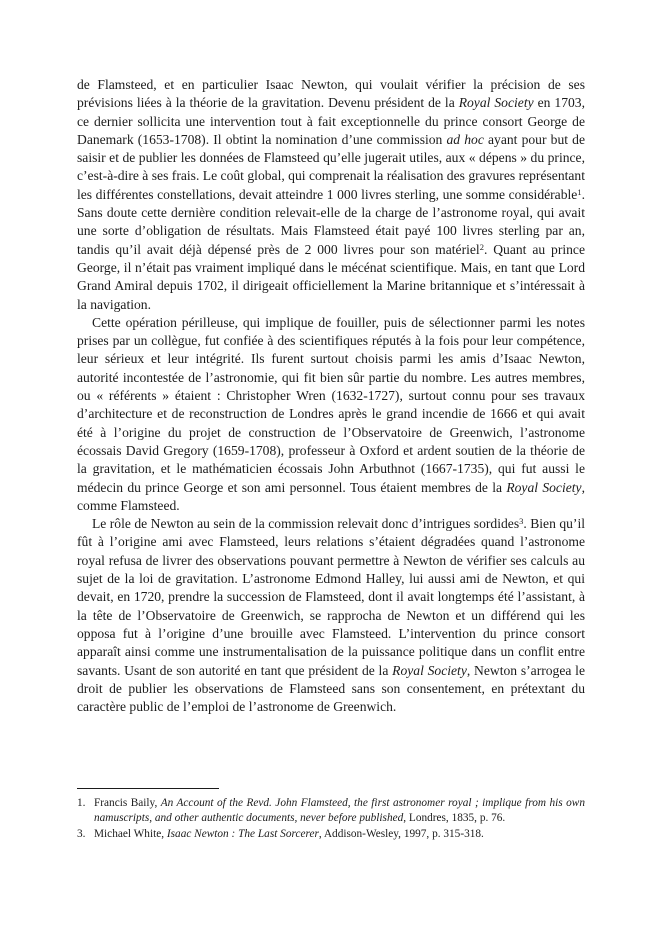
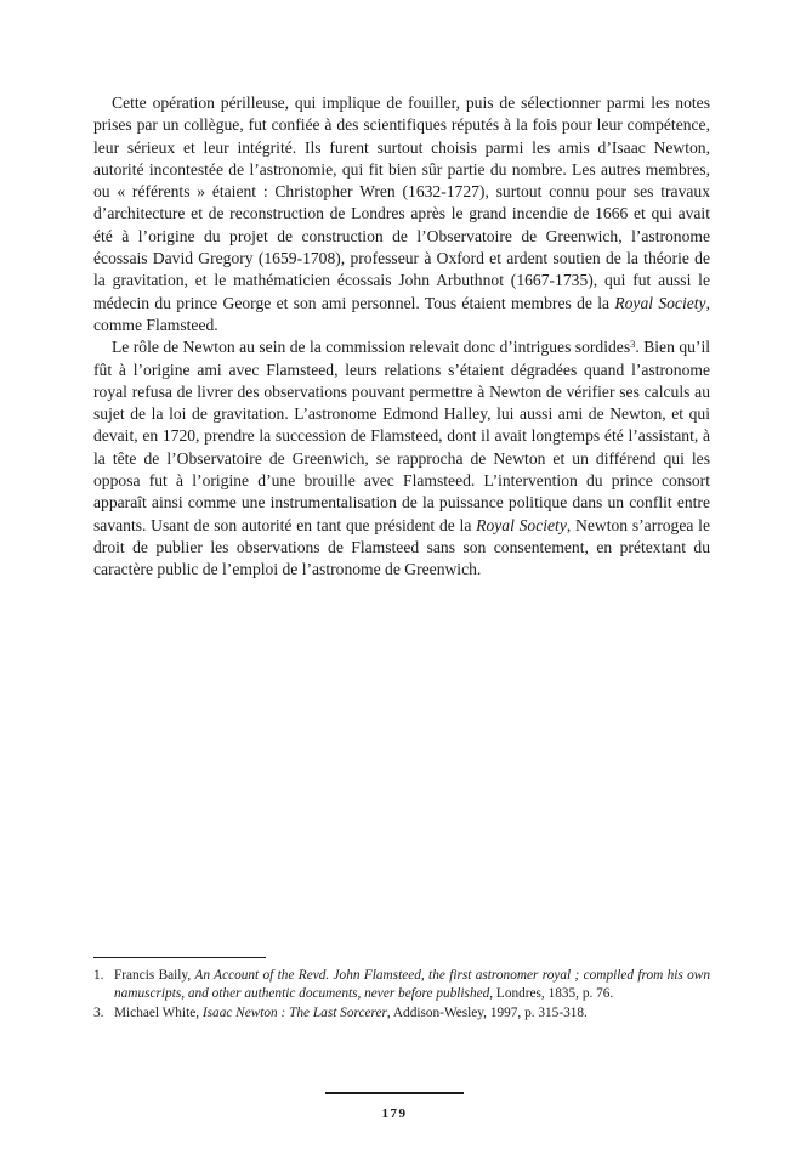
- de Flamsteed, et en particulier Isaac Newton, qui voulait vérifier la précision de ses prévisions liées à la théorie de la gravitation. Devenu président de la Royal Society en 1703, ce dernier sollicita une intervention tout à fait exceptionnelle du prince consort George de Danemark (1653-1708). Il obtint la nomination d’une commission ad hoc ayant pour but de saisir et de publier les données de Flamsteed qu’elle jugerait utiles, aux « dépens » du prince, c’est-à-dire à ses frais. Le coût global, qui comprenait la réalisation des gravures représentant les différentes constellations, devait atteindre 1 000 livres sterling, une somme considérable1. Sans doute cette dernière condition relevait-elle de la charge de l’astronome royal, qui avait une sorte d’obligation de résultats. Mais Flamsteed était payé 100 livres sterling par an, tandis qu’il avait déjà dépensé près de 2 000 livres pour son matériel2. Quant au prince George, il n’était pas vraiment impliqué dans le mécénat scientifique. Mais, en tant que Lord Grand Amiral depuis 1702, il dirigeait officiellement la Marine britannique et s’intéressait à la navigation.
  Cette opération périlleuse, qui implique de fouiller, puis de sélectionner parmi les notes prises par un collègue, fut confiée à des scientifiques réputés à la fois pour leur compétence, leur sérieux et leur intégrité. Ils furent surtout choisis parmi les amis d’Isaac Newton, autorité incontestée de l’astronomie, qui fit bien sûr partie du nombre. Les autres membres, ou « référents » étaient : Christopher Wren (1632-1727), surtout connu pour ses travaux d’architecture et de reconstruction de Londres après le grand incendie de 1666 et qui avait été à l’origine du projet de construction de l’Observatoire de Greenwich, l’astronome écossais David Gregory (1659-1708), professeur à Oxford et ardent soutien de la théorie de la gravitation, et le mathématicien écossais John Arbuthnot (1667-1735), qui fut aussi le médecin du prince George et son ami personnel. Tous étaient membres de la Royal Society, comme Flamsteed.
  Le rôle de Newton au sein de la commission relevait donc d’intrigues sordides3. Bien qu’il fût à l’origine ami avec Flamsteed, leurs relations s’étaient dégradées quand l’astronome royal refusa de livrer des observations pouvant permettre à Newton de vérifier ses calculs au sujet de la loi de gravitation. L’astronome Edmond Halley, lui aussi ami de Newton, et qui devait, en 1720, prendre la succession de Flamsteed, dont il avait longtemps été l’assistant, à la tête de l’Observatoire de Greenwich, se rapprocha de Newton et un différend qui les opposa fut à l’origine d’une brouille avec Flamsteed. L’intervention du prince consort apparaît ainsi comme une instrumentalisation de la puissance politique dans un conflit entre savants. Usant de son autorité en tant que président de la Royal Society, Newton s’arrogea le droit de publier les observations de Flamsteed sans son consentement, en prétextant du caractère public de l’emploi de l’astronome de Greenwich.
  1.
- Francis Baily, An Account of the Revd. John Flamsteed, the first astronomer royal ; implique from his own namuscripts, and other authentic documents, never before published, Londres, 1835, p. 76.
+ Francis Baily, An Account of the Revd. John Flamsteed, the first astronomer royal ; compiled from his own namuscripts, and other authentic documents, never before published, Londres, 1835, p. 76.
  3.
  Michael White, Isaac Newton : The Last Sorcerer, Addison-Wesley, 1997, p. 315-318.
+ 179
